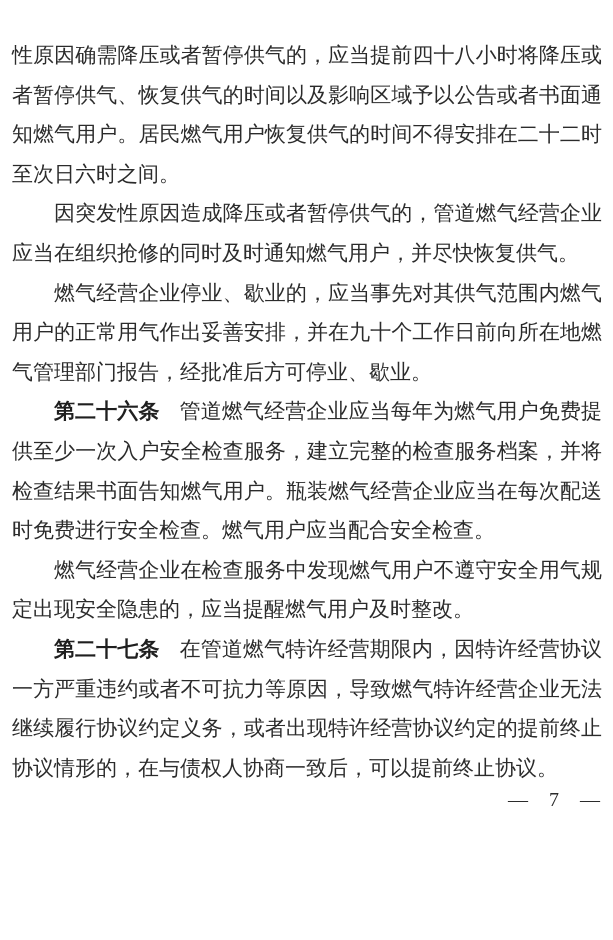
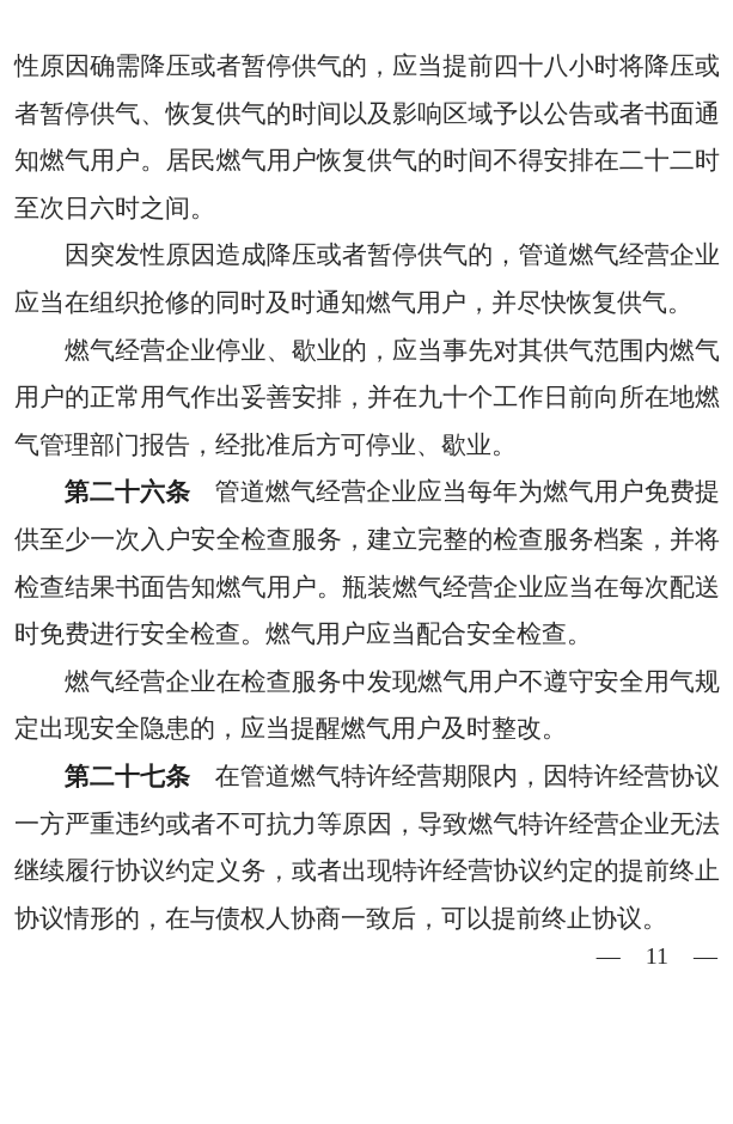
  性原因确需降压或者暂停供气的，应当提前四十八小时将降压或者暂停供气、恢复供气的时间以及影响区域予以公告或者书面通知燃气用户。居民燃气用户恢复供气的时间不得安排在二十二时至次日六时之间。
  因突发性原因造成降压或者暂停供气的，管道燃气经营企业应当在组织抢修的同时及时通知燃气用户，并尽快恢复供气。
  燃气经营企业停业、歇业的，应当事先对其供气范围内燃气用户的正常用气作出妥善安排，并在九十个工作日前向所在地燃气管理部门报告，经批准后方可停业、歇业。
  第二十六条 管道燃气经营企业应当每年为燃气用户免费提供至少一次入户安全检查服务，建立完整的检查服务档案，并将检查结果书面告知燃气用户。瓶装燃气经营企业应当在每次配送时免费进行安全检查。燃气用户应当配合安全检查。
  燃气经营企业在检查服务中发现燃气用户不遵守安全用气规定出现安全隐患的，应当提醒燃气用户及时整改。
  第二十七条 在管道燃气特许经营期限内，因特许经营协议一方严重违约或者不可抗力等原因，导致燃气特许经营企业无法继续履行协议约定义务，或者出现特许经营协议约定的提前终止协议情形的，在与债权人协商一致后，可以提前终止协议。
- — 7 —
+ — 11 —
